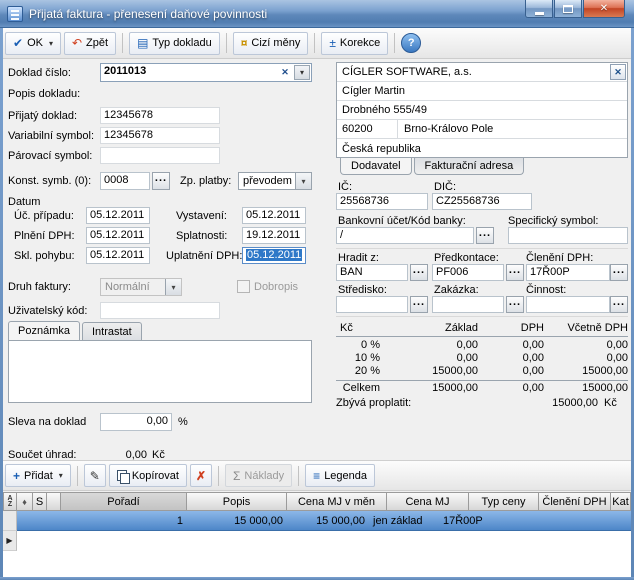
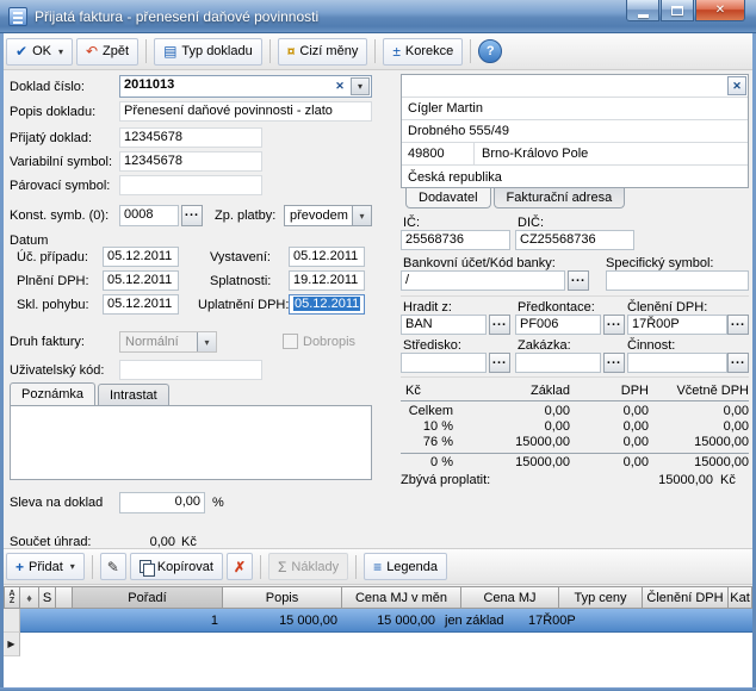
  Přijatá faktura - přenesení daňové povinnosti
  ✕
  ✔
  OK
  ▾
  ↶
  Zpět
  ▤
  Typ dokladu
  ¤
  Cizí měny
  ±
  Korekce
  ?
  Doklad číslo:
  2011013
  ✕
  ▾
  Popis dokladu:
+ Přenesení daňové povinnosti - zlato
  Přijatý doklad:
  12345678
  Variabilní symbol:
  12345678
  Párovací symbol:
  Konst. symb. (0):
  0008
  ...
  Zp. platby:
  převodem
  ▾
  Datum
  Úč. případu:
  05.12.2011
  Vystavení:
  05.12.2011
  Plnění DPH:
  05.12.2011
  Splatnosti:
  19.12.2011
  Skl. pohybu:
  05.12.2011
  Uplatnění DPH:
  05.12.2011
  Druh faktury:
  Normální
  ▾
  Dobropis
  Uživatelský kód:
  Poznámka
  Intrastat
  Sleva na doklad
  0,00
  %
  Součet úhrad:
  0,00
  Kč
- CÍGLER SOFTWARE, a.s.
  ✕
  Cígler Martin
  Drobného 555/49
- 60200
+ 49800
  Brno-Královo Pole
  Česká republika
  Dodavatel
  Fakturační adresa
  IČ:
  DIČ:
  25568736
  CZ25568736
  Bankovní účet/Kód banky:
  Specifický symbol:
  /
  ...
  Hradit z:
  Předkontace:
  Členění DPH:
  BAN
  ...
  PF006
  ...
  17Ř00P
  ...
  Středisko:
  Zakázka:
  Činnost:
  ...
  ...
  ...
  Kč
  Základ
  DPH
  Včetně DPH
- 0 %
+ Celkem
  0,00
  0,00
  0,00
  10 %
  0,00
  0,00
  0,00
- 20 %
+ 76 %
  15000,00
  0,00
  15000,00
- Celkem
+ 0 %
  15000,00
  0,00
  15000,00
  Zbývá proplatit:
  15000,00
  Kč
  +
  Přidat
  ▾
  ✎
  Kopírovat
  ✗
  Σ
  Náklady
  ≡
  Legenda
  ♦
  S
  Pořadí
  Popis
  Cena MJ v měn
  Cena MJ
  Typ ceny
  Členění DPH
  Kat
  1
  15 000,00
  15 000,00
  jen základ
  17Ř00P
  ▶
